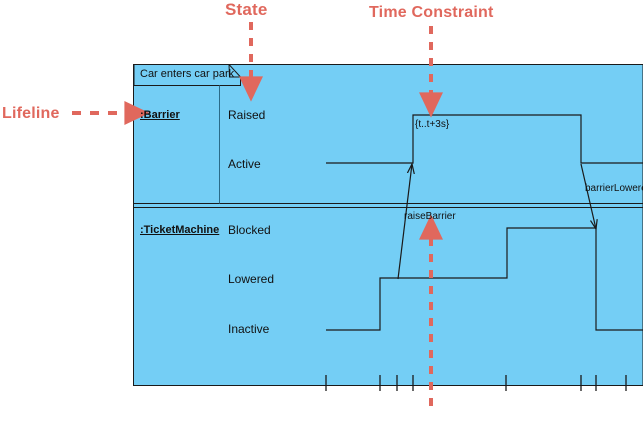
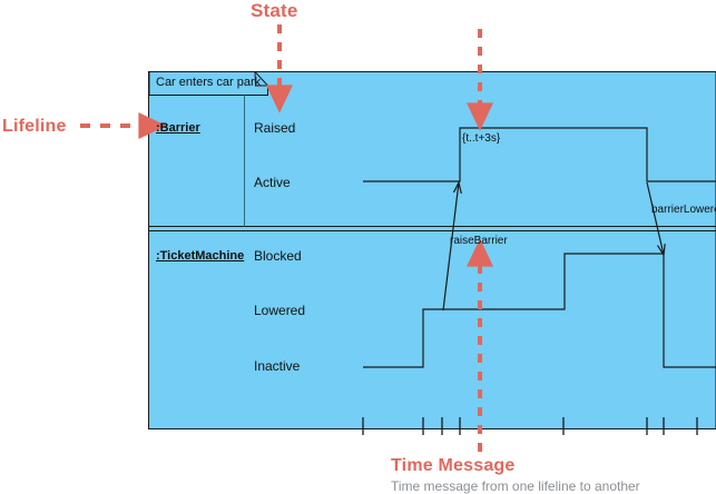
  Car enters car park
  :Barrier
  Raised
  Active
  :TicketMachine
  Blocked
  Lowered
  Inactive
  {t..t+3s}
  raiseBarrier
  barrierLower
  State
- Time Constraint
  Lifeline
+ Time Message
+ Time message from one lifeline to another
